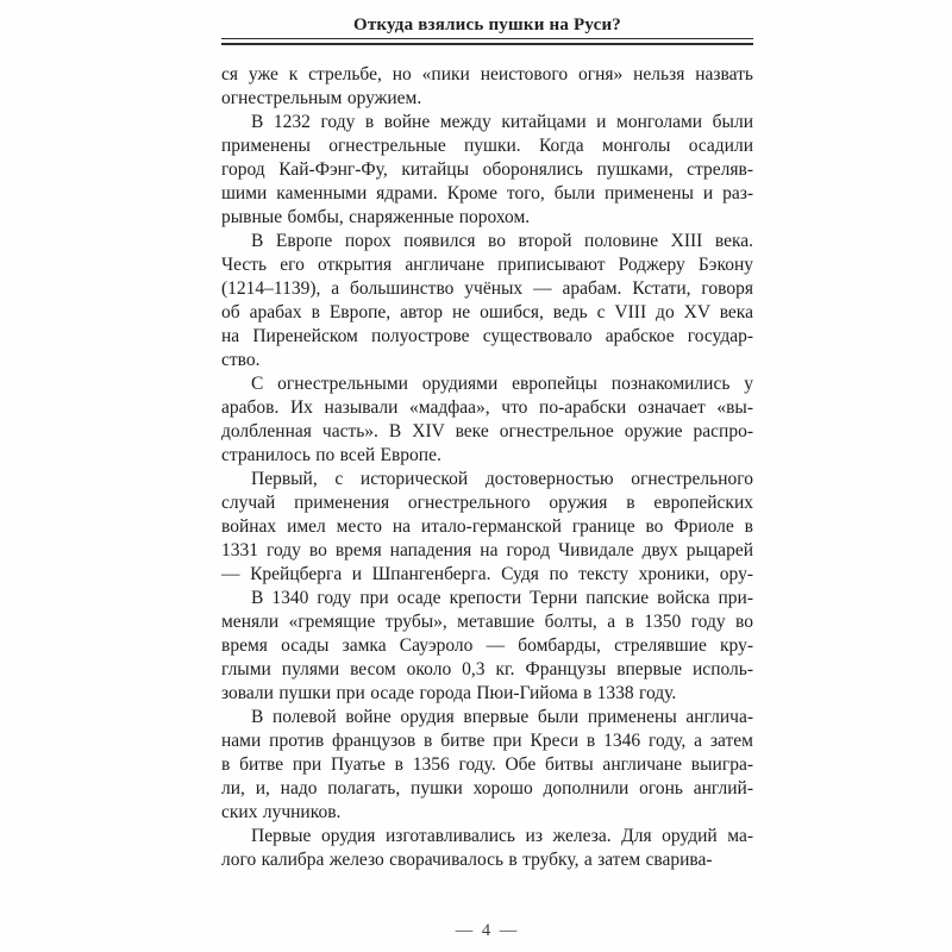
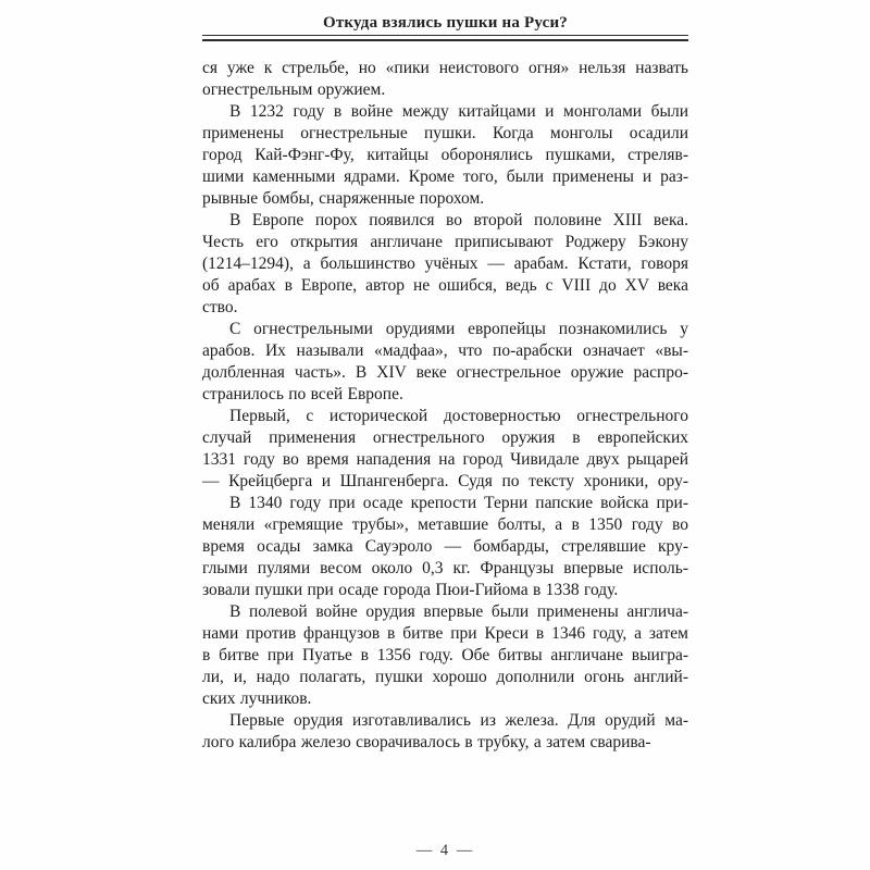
  Откуда взялись пушки на Руси?
  ся уже к стрельбе, но «пики неистового огня» нельзя назвать
  огнестрельным оружием.
  В 1232 году в войне между китайцами и монголами были
  применены огнестрельные пушки. Когда монголы осадили
  город Кай-Фэнг-Фу, китайцы оборонялись пушками, стреляв-
  шими каменными ядрами. Кроме того, были применены и раз-
  рывные бомбы, снаряженные порохом.
  В Европе порох появился во второй половине XIII века.
  Честь его открытия англичане приписывают Роджеру Бэкону
- (1214–1139), а большинство учёных — арабам. Кстати, говоря
+ (1214–1294), а большинство учёных — арабам. Кстати, говоря
  об арабах в Европе, автор не ошибся, ведь с VIII до XV века
- на Пиренейском полуострове существовало арабское государ-
  ство.
  С огнестрельными орудиями европейцы познакомились у
  арабов. Их называли «мадфаа», что по-арабски означает «вы-
  долбленная часть». В XIV веке огнестрельное оружие распро-
  странилось по всей Европе.
  Первый, с исторической достоверностью огнестрельного
  случай применения огнестрельного оружия в европейских
- войнах имел место на итало-германской границе во Фриоле в
  1331 году во время нападения на город Чивидале двух рыцарей
  — Крейцберга и Шпангенберга. Судя по тексту хроники, ору-
  В 1340 году при осаде крепости Терни папские войска при-
  меняли «гремящие трубы», метавшие болты, а в 1350 году во
  время осады замка Сауэроло — бомбарды, стрелявшие кру-
  глыми пулями весом около 0,3 кг. Французы впервые исполь-
  зовали пушки при осаде города Пюи-Гийома в 1338 году.
  В полевой войне орудия впервые были применены англича-
  нами против французов в битве при Креси в 1346 году, а затем
  в битве при Пуатье в 1356 году. Обе битвы англичане выигра-
  ли, и, надо полагать, пушки хорошо дополнили огонь англий-
  ских лучников.
  Первые орудия изготавливались из железа. Для орудий ма-
  лого калибра железо сворачивалось в трубку, а затем сварива-
  — 4 —
